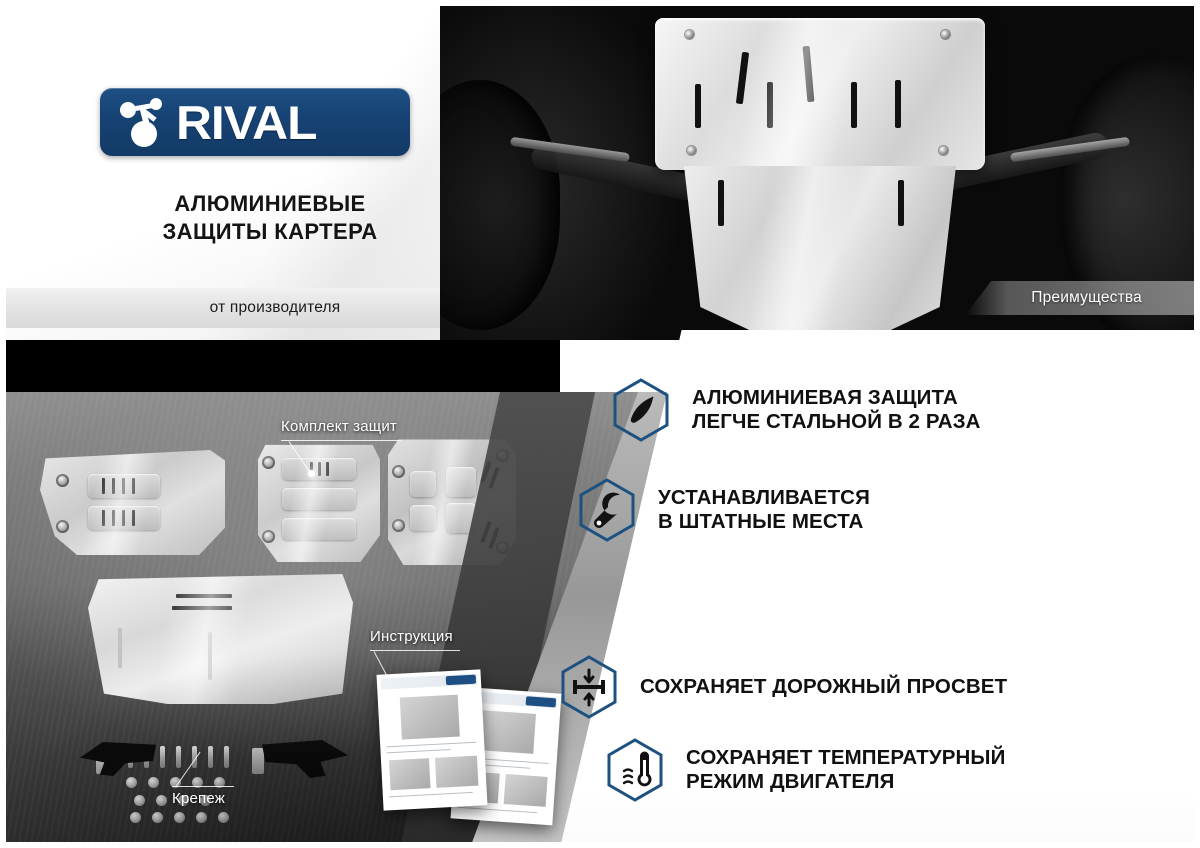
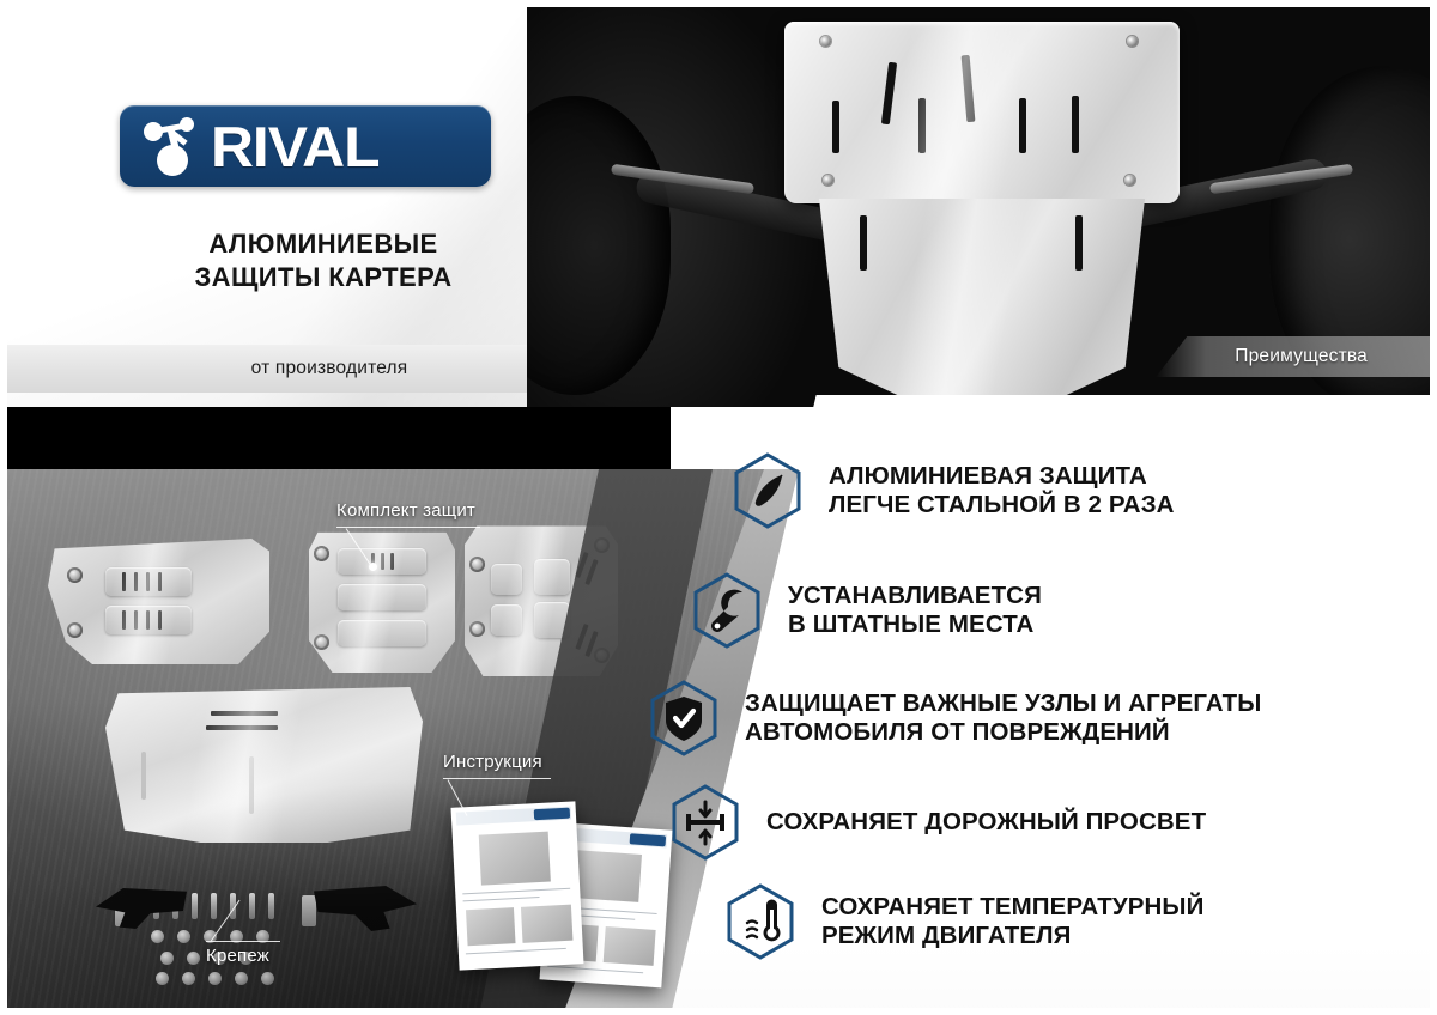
  RIVAL
  АЛЮМИНИЕВЫЕ
  ЗАЩИТЫ КАРТЕРА
  от производителя
  Преимущества
  Комплект защит
  Инструкция
  Крепеж
  АЛЮМИНИЕВАЯ ЗАЩИТА
  ЛЕГЧЕ СТАЛЬНОЙ В 2 РАЗА
  УСТАНАВЛИВАЕТСЯ
  В ШТАТНЫЕ МЕСТА
+ ЗАЩИЩАЕТ ВАЖНЫЕ УЗЛЫ И АГРЕГАТЫ
+ АВТОМОБИЛЯ ОТ ПОВРЕЖДЕНИЙ
  СОХРАНЯЕТ ДОРОЖНЫЙ ПРОСВЕТ
  СОХРАНЯЕТ ТЕМПЕРАТУРНЫЙ
  РЕЖИМ ДВИГАТЕЛЯ
